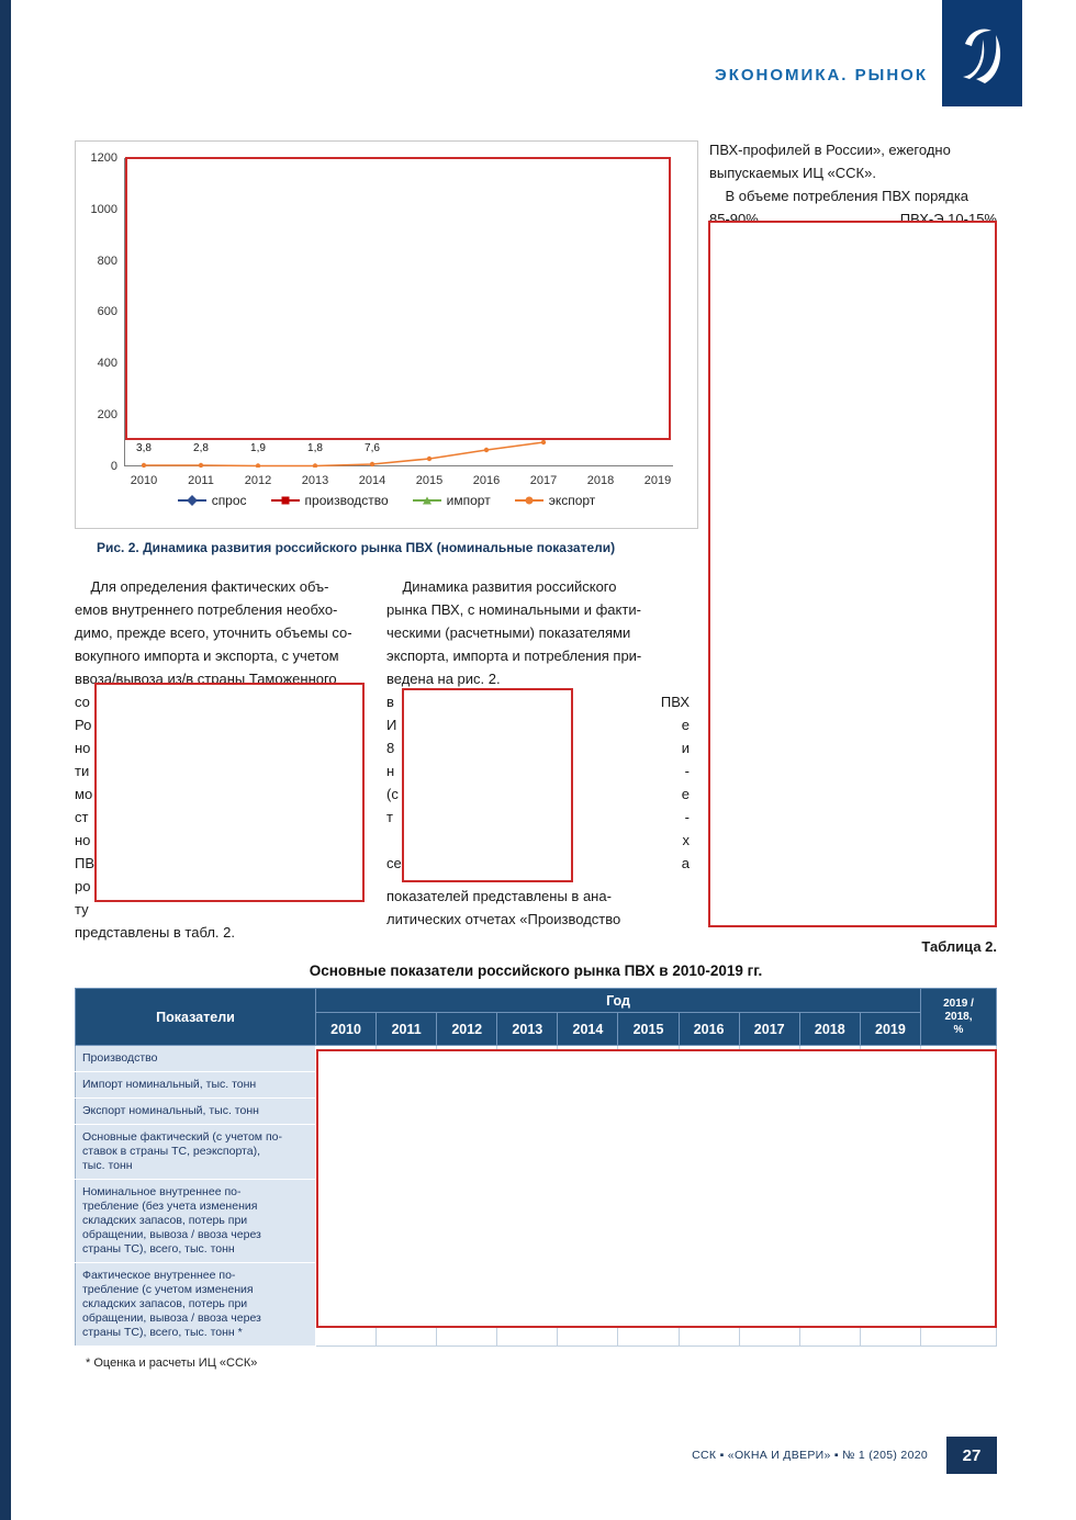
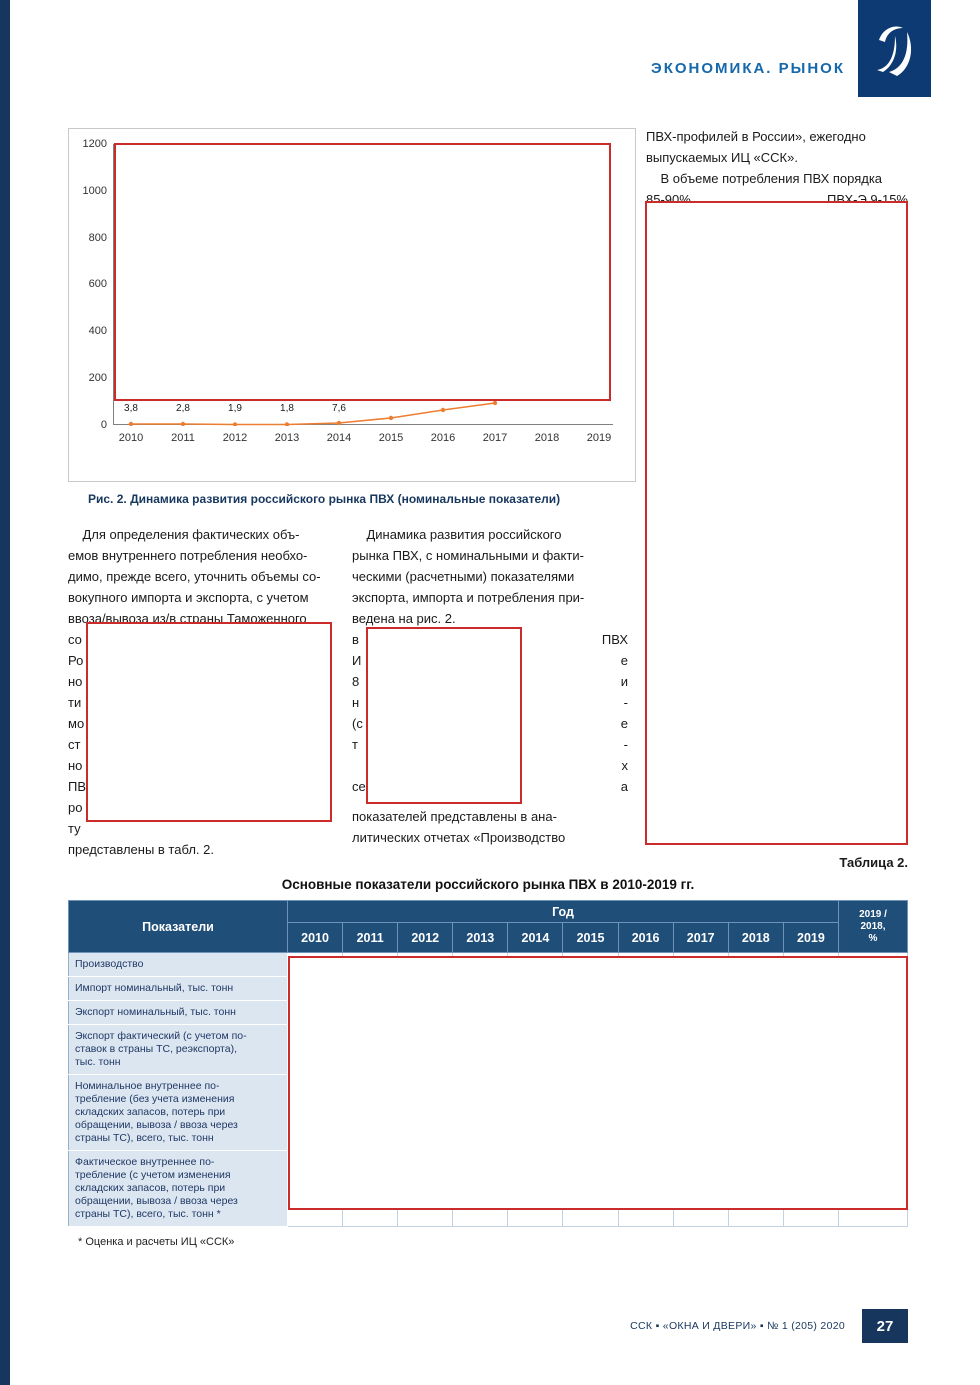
  ЭКОНОМИКА. РЫНОК
  1200
  1000
  800
  600
  400
  200
  0
  3,8
  2,8
  1,9
  1,8
  7,6
  2010
  2011
  2012
  2013
  2014
  2015
  2016
  2017
  2018
  2019
- спрос
- производство
- импорт
- экспорт
  Рис. 2. Динамика развития российского рынка ПВХ (номинальные показатели)
  ПВХ-профилей в России», ежегодно
  выпускаемых ИЦ «ССК».
  В объеме потребления ПВХ порядка
  85-90%
- ПВХ-Э 10-15%
+ ПВХ-Э 9-15%
  Для определения фактических объ-
  емов внутреннего потребления необхо-
  димо, прежде всего, уточнить объемы со-
  вокупного импорта и экспорта, с учетом
  ввоза/вывоза из/в страны Таможенного
  со
  Ро
  но
  ти
  мо
  ст
  но
  ПВ
  ро
  ту
  представлены в табл. 2.
  Динамика развития российского
  рынка ПВХ, с номинальными и факти-
  ческими (расчетными) показателями
  экспорта, импорта и потребления при-
  ведена на рис. 2.
  в
  ПВХ
  И
  е
  8
  и
  н
  -
  (с
  е
  т
  -
  х
  се
  а
  показателей представлены в ана-
  литических отчетах «Производство
  Таблица 2.
  Основные показатели российского рынка ПВХ в 2010-2019 гг.
  Показатели	Год	2019 / 2018, %
  2010	2011	2012	2013	2014	2015	2016	2017	2018	2019
  Производство
  Импорт номинальный, тыс. тонн
  Экспорт номинальный, тыс. тонн
- Основные фактический (с учетом по- ставок в страны ТС, реэкспорта), тыс. тонн
+ Экспорт фактический (с учетом по- ставок в страны ТС, реэкспорта), тыс. тонн
  Номинальное внутреннее по- требление (без учета изменения складских запасов, потерь при обращении, вывоза / ввоза через страны ТС), всего, тыс. тонн
  Фактическое внутреннее по- требление (с учетом изменения складских запасов, потерь при обращении, вывоза / ввоза через страны ТС), всего, тыс. тонн *
  * Оценка и расчеты ИЦ «ССК»
  ССК ▪ «ОКНА И ДВЕРИ» ▪ № 1 (205) 2020
  27
